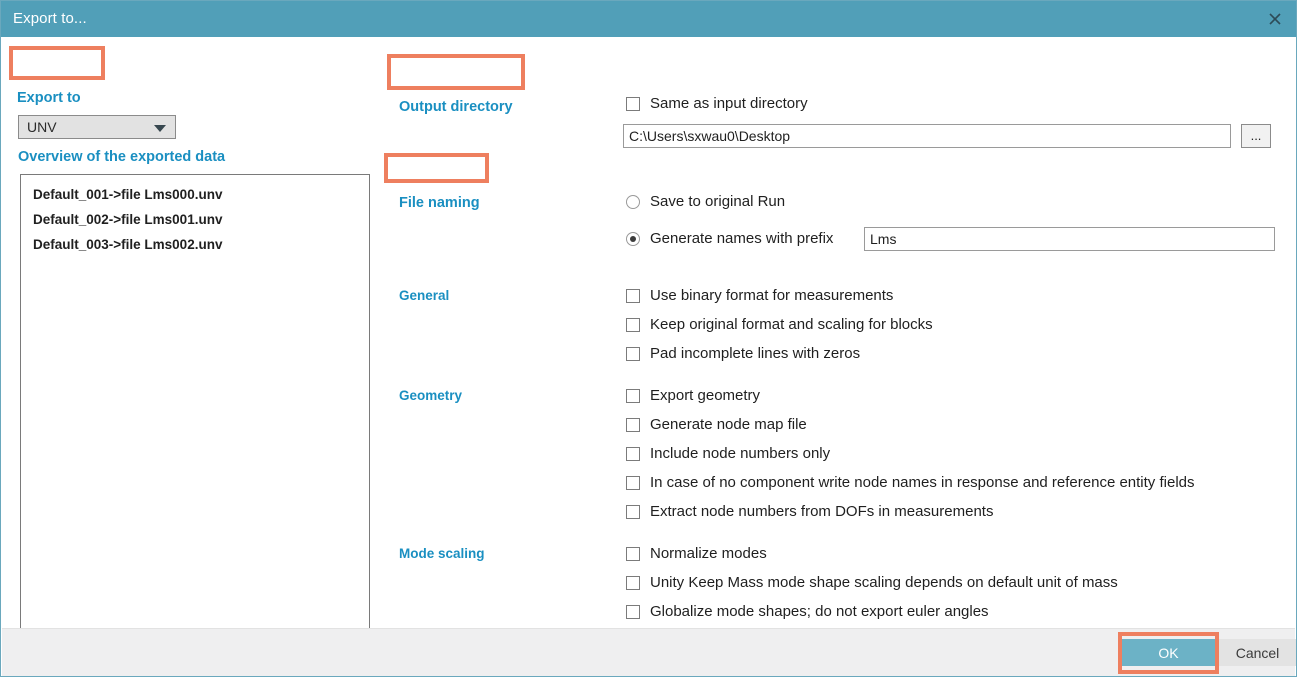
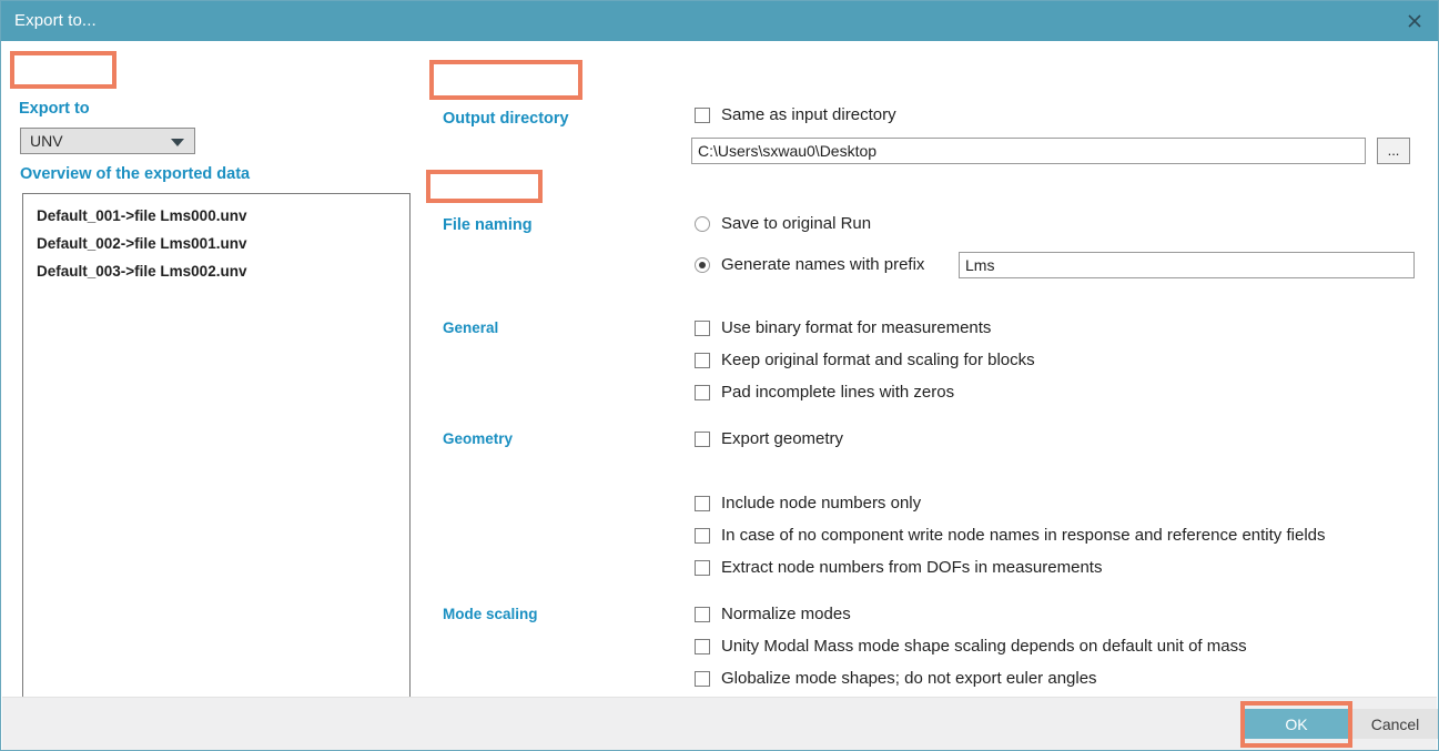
  Export to...
  Export to
  UNV
  Overview of the exported data
  Default_001->file Lms000.unv
  Default_002->file Lms001.unv
  Default_003->file Lms002.unv
  Output directory
  Same as input directory
  C:\Users\sxwau0\Desktop
  ...
  File naming
  Save to original Run
  Generate names with prefix
  Lms
  General
  Use binary format for measurements
  Keep original format and scaling for blocks
  Pad incomplete lines with zeros
  Geometry
  Export geometry
- Generate node map file
  Include node numbers only
  In case of no component write node names in response and reference entity fields
  Extract node numbers from DOFs in measurements
  Mode scaling
  Normalize modes
- Unity Keep Mass mode shape scaling depends on default unit of mass
+ Unity Modal Mass mode shape scaling depends on default unit of mass
  Globalize mode shapes; do not export euler angles
  OK
  Cancel
